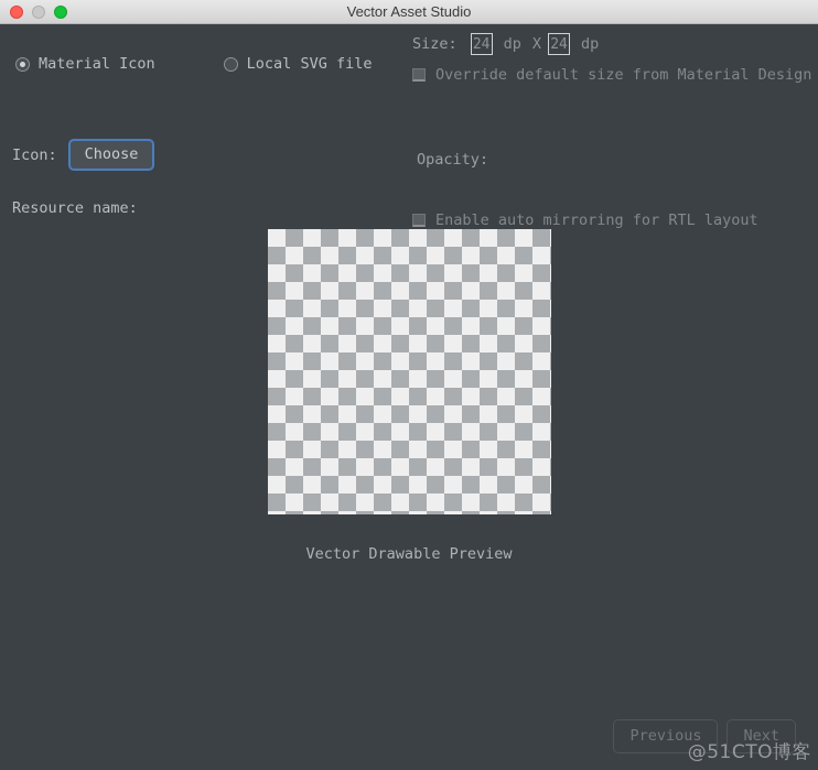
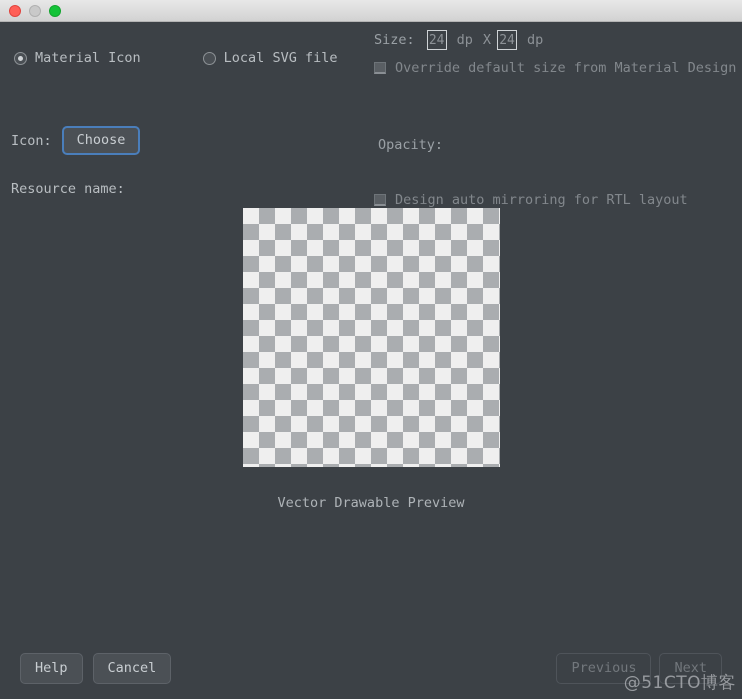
- Vector Asset Studio
  Material Icon
  Local SVG file
  Icon:
  Choose
  Resource name:
  Size:
  24
  dp
  X
  24
  dp
  Override default size from Material Design
  Opacity:
- Enable auto mirroring for RTL layout
+ Design auto mirroring for RTL layout
  Vector Drawable Preview
+ Help
+ Cancel
  Previous
  Next
  @51CTO博客
